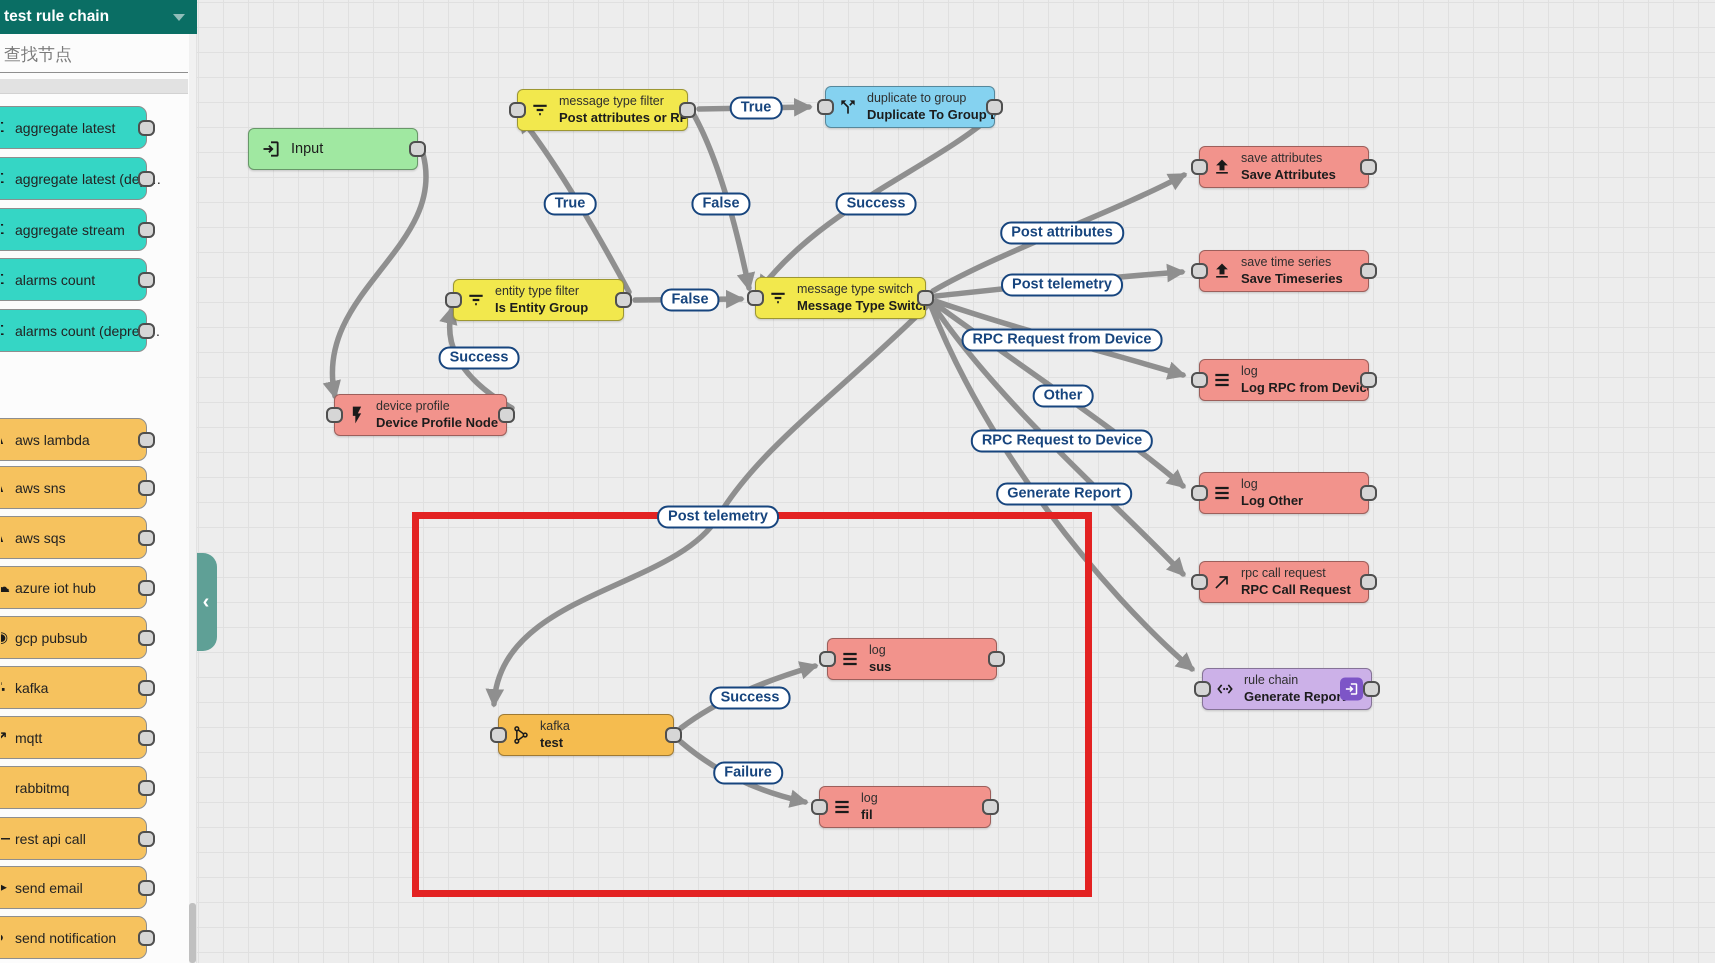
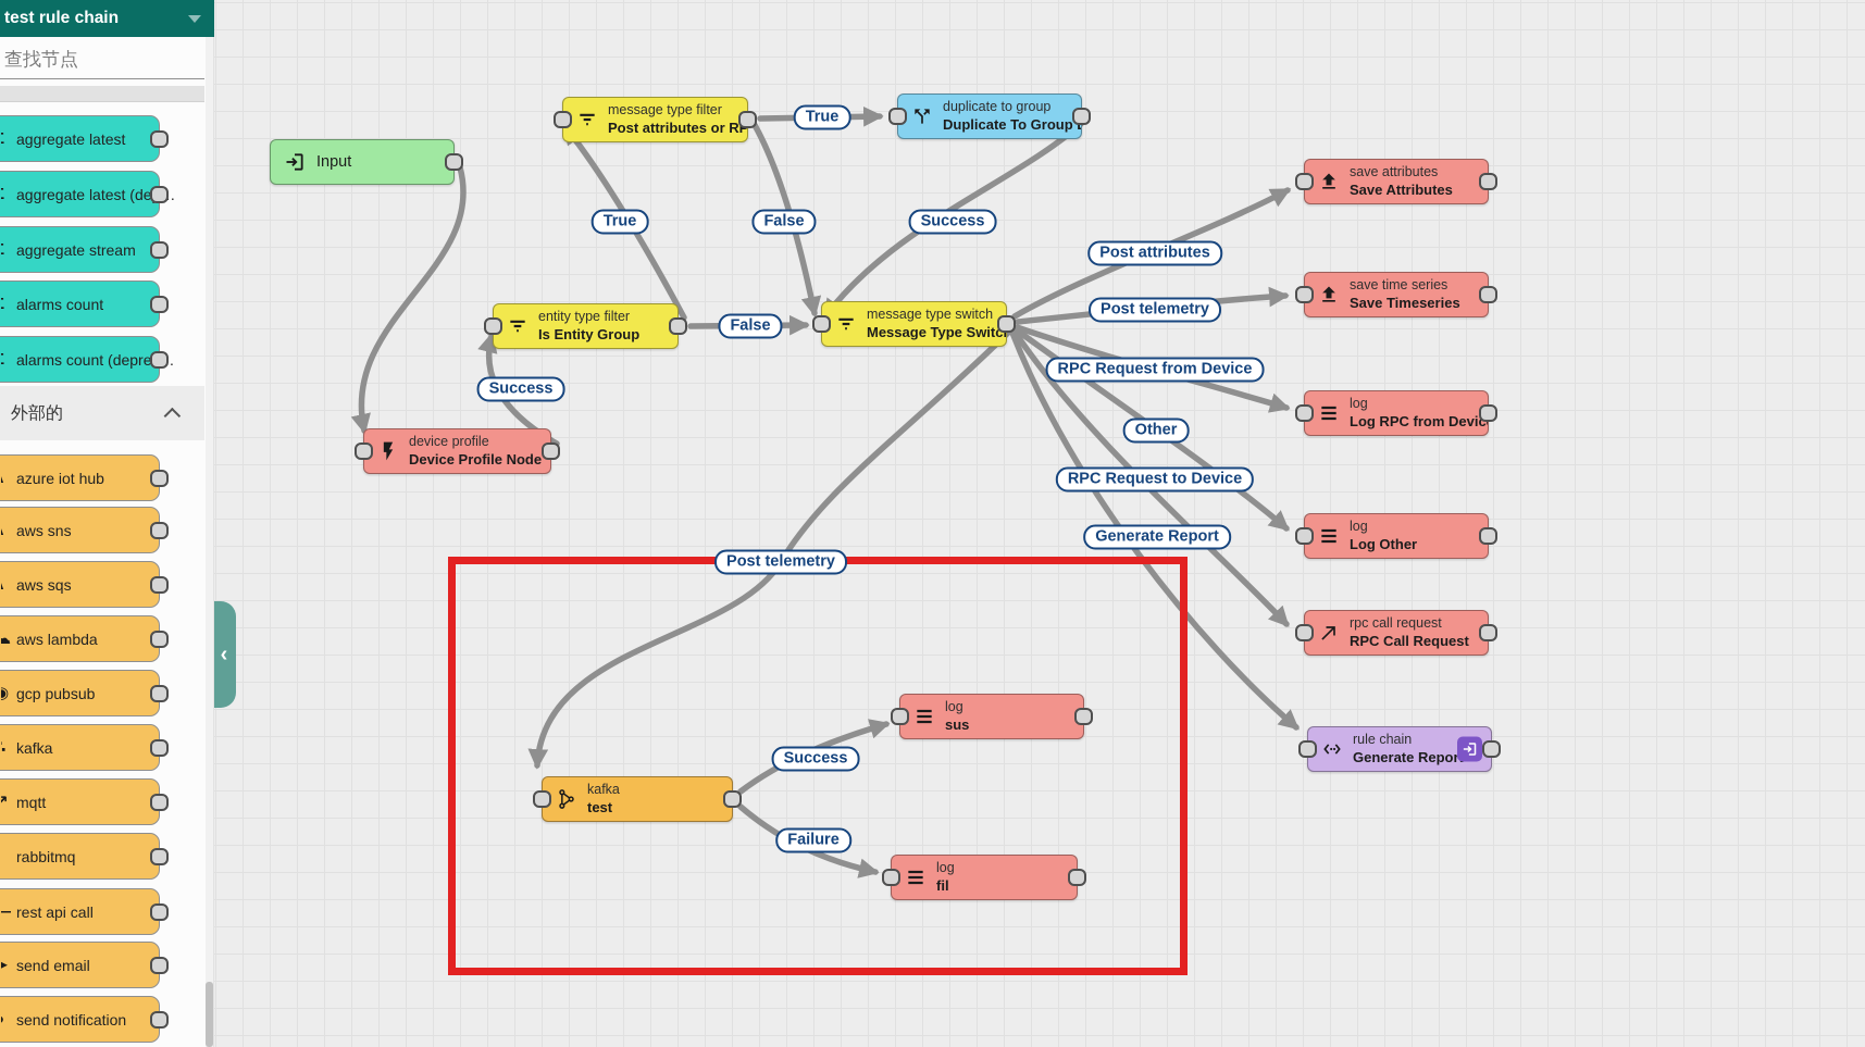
  Input
  message type filter
  Post attributes or R
  duplicate to group
  Duplicate To Group
  entity type filter
  Is Entity Group
  message type switch
  Message Type Switc
  device profile
  Device Profile Node
  save attributes
  Save Attributes
  save time series
  Save Timeseries
  log
  Log RPC from Devi
  log
  Log Other
  rpc call request
  RPC Call Request
  rule chain
  Generate Repor
  kafka
  test
  log
  sus
  log
  fil
  True
  True
  False
  Success
  False
  Success
  Post attributes
  Post telemetry
  RPC Request from Device
  Other
  RPC Request to Device
  Generate Report
  Post telemetry
  Success
  Failure
  test rule chain
  查找节点
  aggregate latest
  aggregate latest (de
  aggregate stream
  alarms count
  alarms count (depre
+ 外部的
- aws lambda
+ azure iot hub
  aws sns
  aws sqs
  ☁
- azure iot hub
+ aws lambda
  ◉
  gcp pubsub
  ∴
  kafka
  ↗
  mqtt
  rabbitmq
  —
  rest api call
  ►
  send email
  send notification
  ‹
